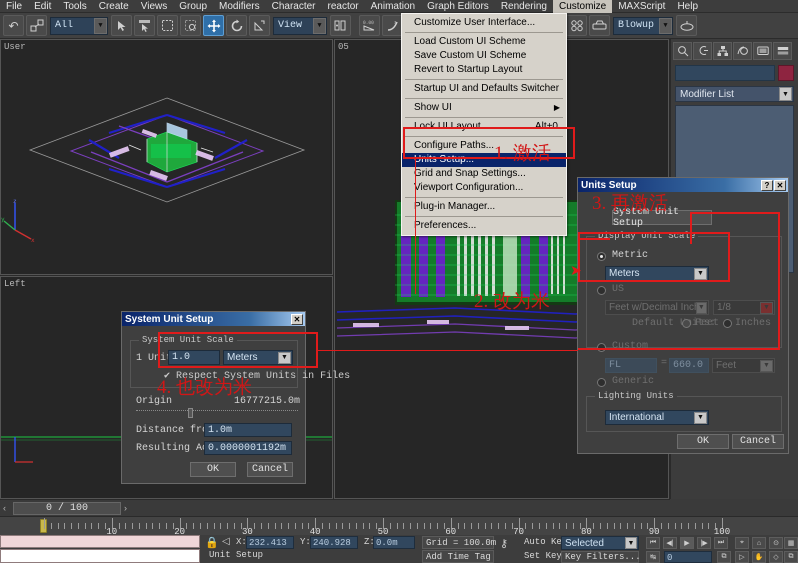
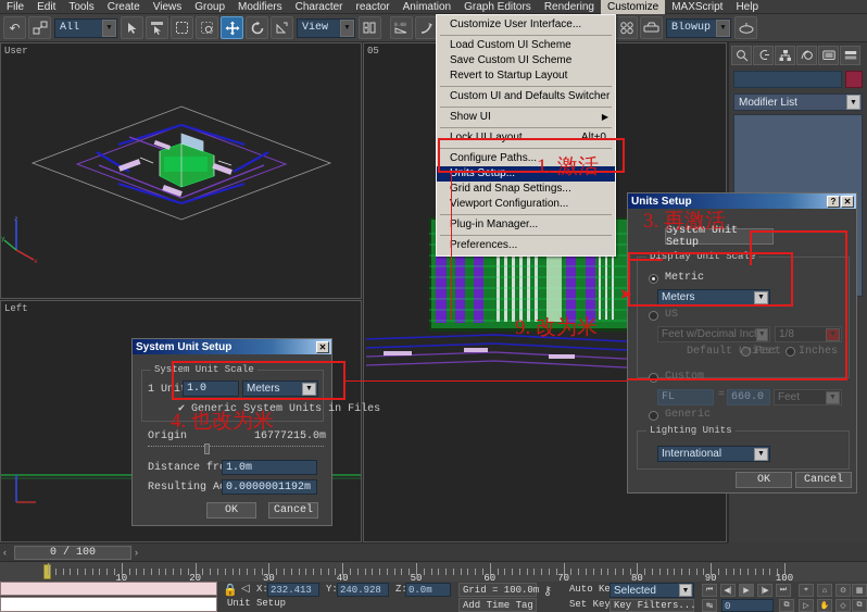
  File
  Edit
  Tools
  Create
  Views
  Group
  Modifiers
  Character
  reactor
  Animation
  Graph Editors
  Rendering
  Customize
  MAXScript
  Help
  ↶
  All
  ▼
  View
  ▼
  Blowup
  ▼
  User
  05
  Left
  Modifier List
  ‹
  0 / 100
  ›
  10
  20
  30
  40
  50
  60
  70
  80
  90
  100
  🔒
  ◁
  X:
  232.413
  Y:
  240.928
  0.0m
  Grid = 100.0m
  Add Time Tag
  Unit Setup
  ⚷
  Auto Ke
  Set Key
  Selected
  Key Filters...
  0
  Customize User Interface...
  Load Custom UI Scheme
  Save Custom UI Scheme
  Revert to Startup Layout
- Startup UI and Defaults Switcher
+ Custom UI and Defaults Switcher
  Show UI
  ▶
  Lock UI Layout
  Alt+0
  Configure Paths...
  Units Setup...
  Grid and Snap Settings...
  Viewport Configuration...
  Plug-in Manager...
  Preferences...
  Units Setup
  ?
  ✕
  System Unit Setup
  Display Unit Scale
  Metric
  Meters
  US
  Feet w/Decimal Inc
  1/8
  Defaultits:
  Feet
  Inches
  Custom
  FL
  =
  660.0
  Feet
  Generic
  Lighting Units
  International
  OK
  Cancel
  System Unit Setup
  ✕
  System Unit Scale
  1.0
  Meters
- ✔ Respect System Units in Files
+ ✔ Generic System Units in Files
  Origin
  16777215.0m
  1.0m
  0.0000001192m
  OK
  Cancel
  1. 激活
- 2. 改为米
+ 9. 改为米
  ➤
  3. 再激活
  4. 也改为米
